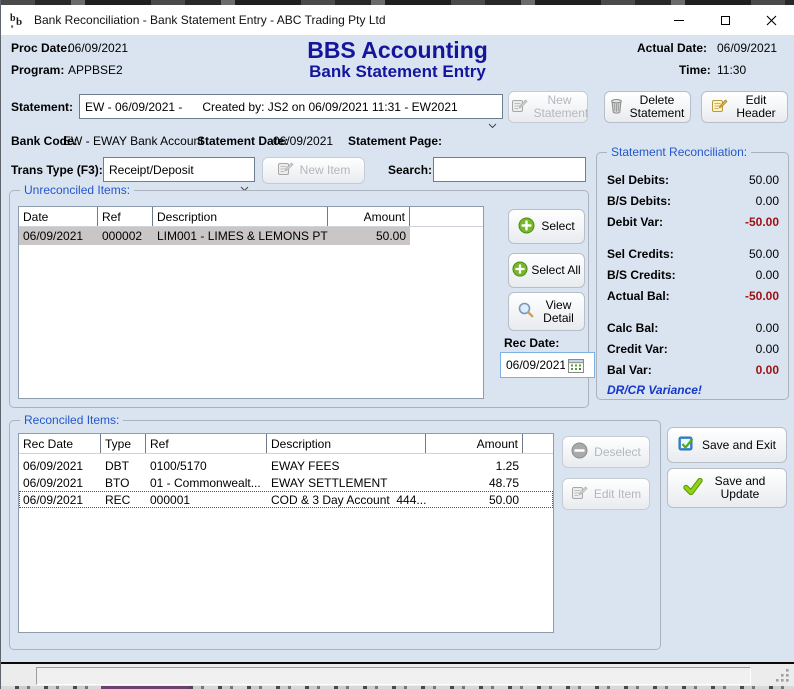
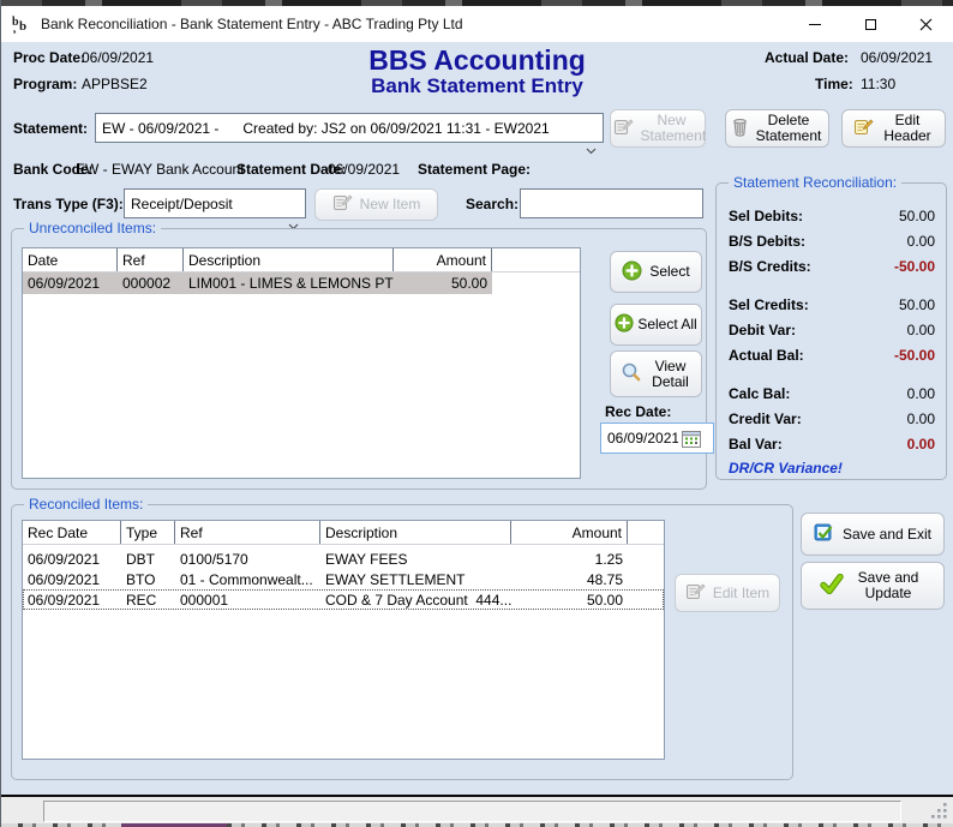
  b
  b
  Bank Reconciliation - Bank Statement Entry - ABC Trading Pty Ltd
  Proc Date:
  06/09/2021
  Program:
  APPBSE2
  BBS Accounting
  Bank Statement Entry
  Actual Date:
  06/09/2021
  Time:
  11:30
  Statement:
  EW - 06/09/2021 - Created by: JS2 on 06/09/2021 11:31 - EW2021
  New Statement
  Delete Statement
  Edit Header
  Bank Code:
  EW - EWAY Bank Account
  Statement Date:
  06/09/2021
  Statement Page:
  Trans Type (F3):
  Receipt/Deposit
  New Item
  Search:
  Statement Reconciliation:
  Sel Debits:
  50.00
  B/S Debits:
  0.00
- Debit Var:
+ B/S Credits:
  -50.00
  Sel Credits:
  50.00
- B/S Credits:
+ Debit Var:
  0.00
  Actual Bal:
  -50.00
  Calc Bal:
  0.00
  Credit Var:
  0.00
  Bal Var:
  0.00
  DR/CR Variance!
  Unreconciled Items:
  Date
  Ref
  Description
  Amount
  06/09/2021
  000002
  LIM001 - LIMES & LEMONS PT
  50.00
  Select
  Select All
  View Detail
  Rec Date:
  06/09/2021
  Reconciled Items:
  Rec Date
  Type
  Ref
  Description
  Amount
  06/09/2021
  DBT
  0100/5170
  EWAY FEES
  1.25
  06/09/2021
  BTO
  01 - Commonwealt...
  EWAY SETTLEMENT
  48.75
  06/09/2021
  REC
  000001
- COD & 3 Day Account 444...
+ COD & 7 Day Account 444...
  50.00
- Deselect
  Edit Item
  Save and Exit
  Save and Update
